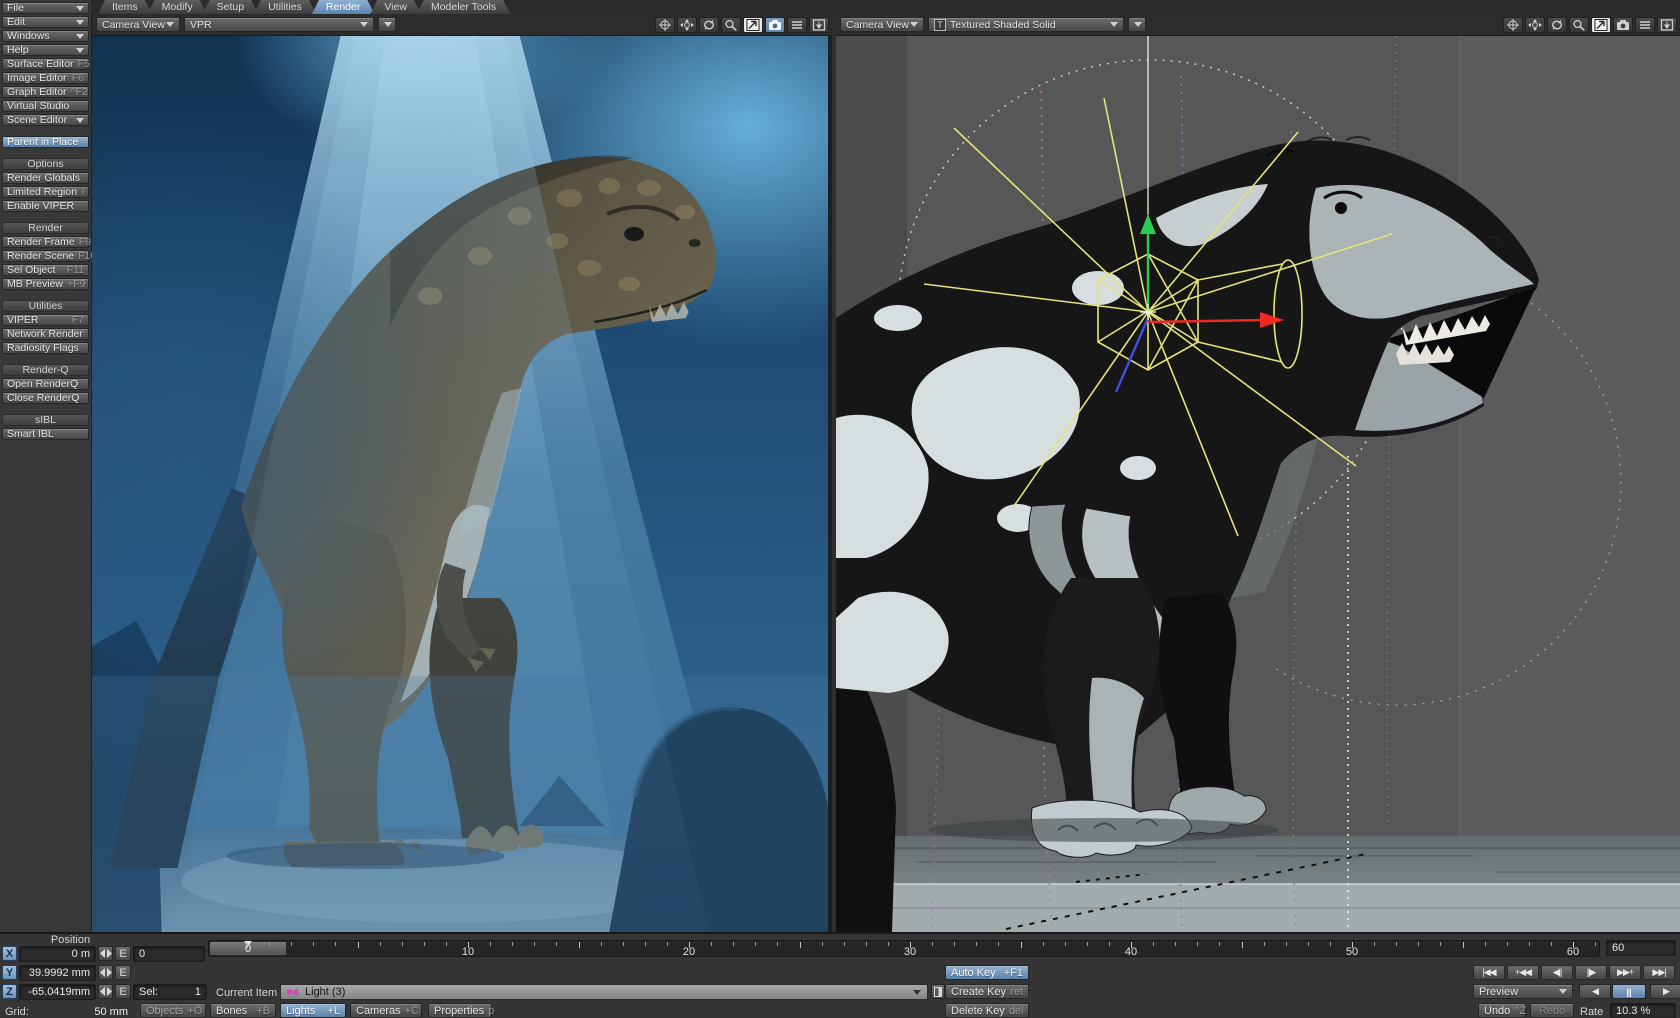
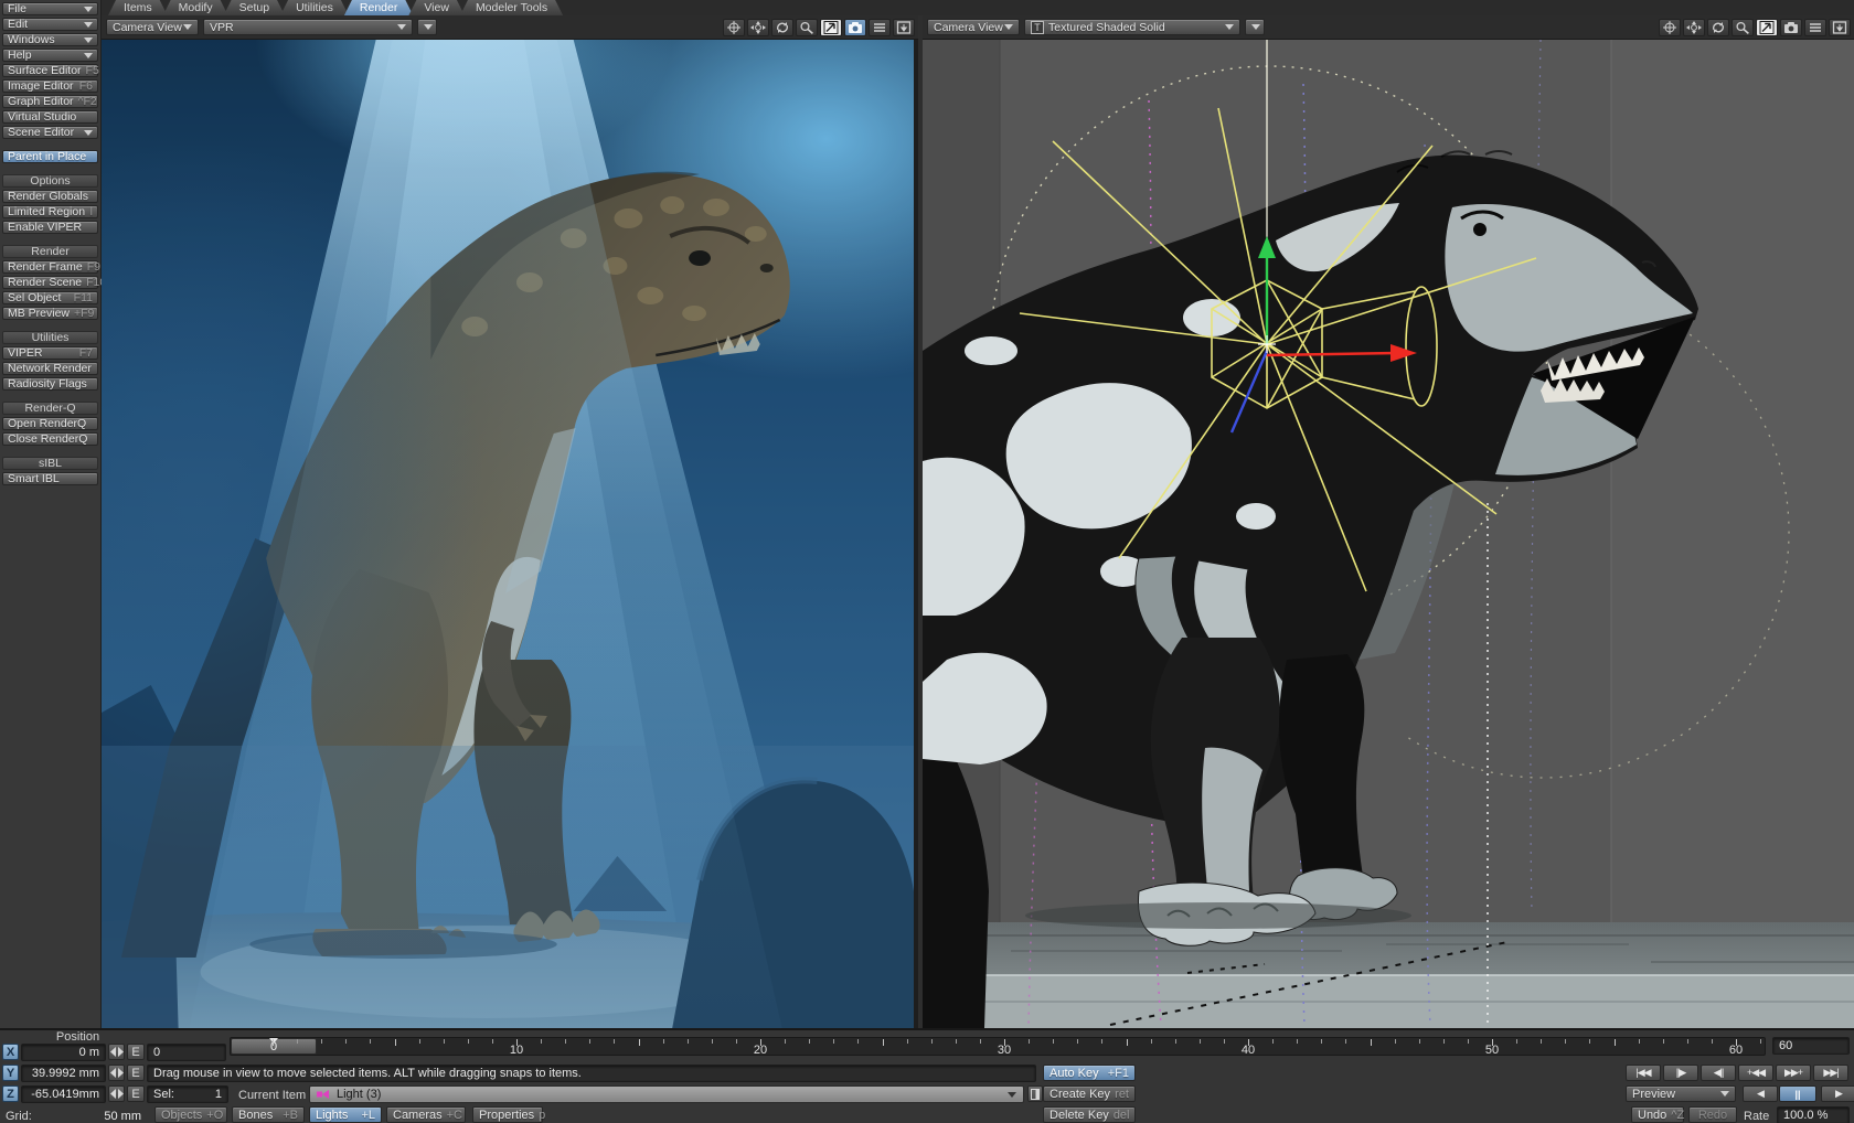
  File
  Edit
  Windows
  Help
  Surface Editor
  F5
  Image Editor
  F6
  Graph Editor
  ^F2
  Virtual Studio
  Scene Editor
  Parent in Place
  Options
  Render Globals
  Limited Region
  l
  Enable VIPER
  Render
  Render Frame
  F9
  Render Scene
  Sel Object
  F11
  MB Preview
  +F9
  Utilities
  VIPER
  F7
  Network Render
  Radiosity Flags
  Render-Q
  Open RenderQ
  Close RenderQ
  sIBL
  Smart IBL
  Items
  Modify
  Setup
  Utilities
  Render
  View
  Modeler Tools
  Camera View
  VPR
  Camera View
  T
  Textured Shaded Solid
  Position
  0
  10
  20
  30
  40
  50
  60
  60
  X
  0 m
  E
  0
  Y
  39.9992 mm
  E
+ Drag mouse in view to move selected items. ALT while dragging snaps to items.
  Auto Key
  +F1
  |◀◀
- +◀◀
+ ||▶
  ◀||
- ||▶
+ +◀◀
  ▶▶+
  ▶▶|
  Z
  -65.0419mm
  E
  Sel:
  1
  Current Item
  Light (3)
  Create Key
  ret
  Preview
  ◀
  ||
  ▶
  Grid:
  50 mm
  Objects
  +O
  Bones
  +B
  Lights
  +L
  Cameras
  +C
  Properties
  p
  Delete Key
  del
  Undo
  ^Z
  Redo
  Rate
- 10.3 %
+ 100.0 %
